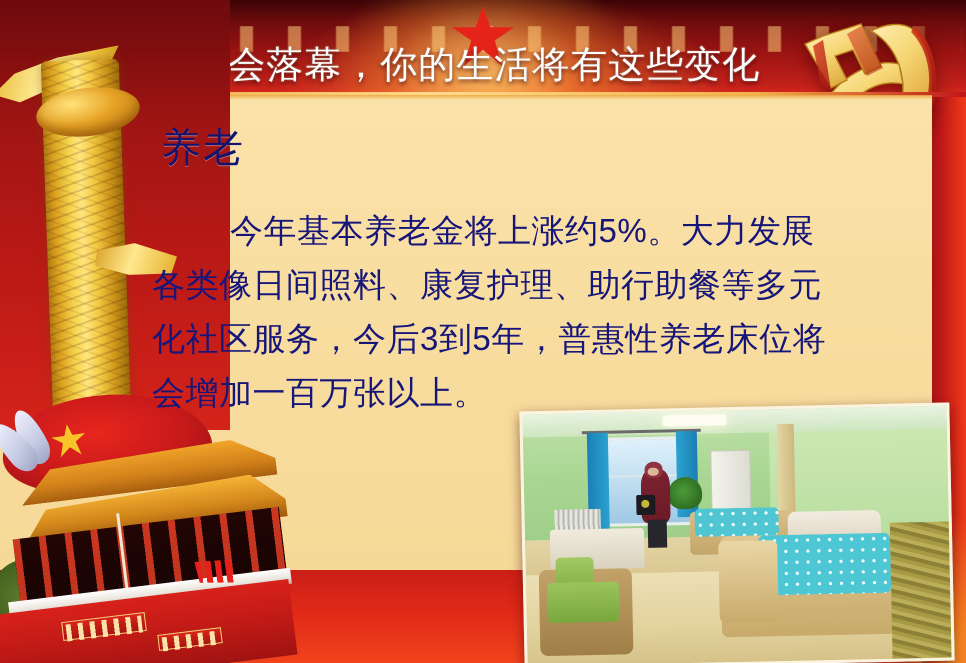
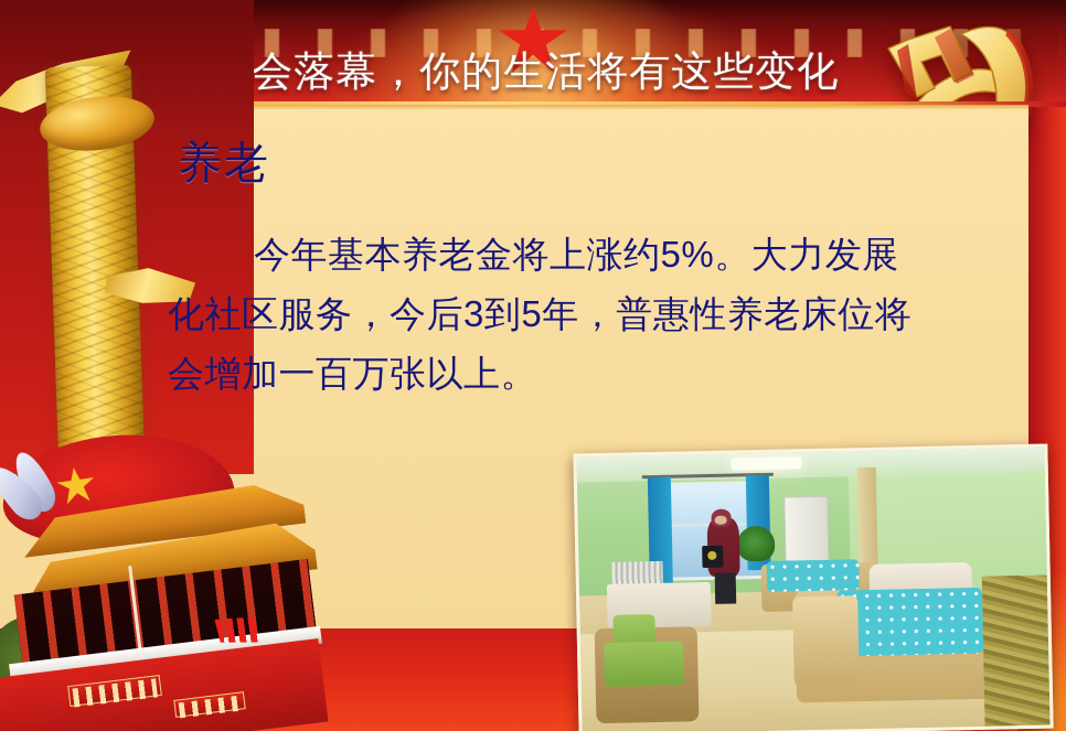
  会落幕，你的生活将有这些变化
  养老
  今年基本养老金将上涨约5%。大力发展
- 各类像日间照料、康复护理、助行助餐等多元
  化社区服务，今后3到5年，普惠性养老床位将
  会增加一百万张以上。
